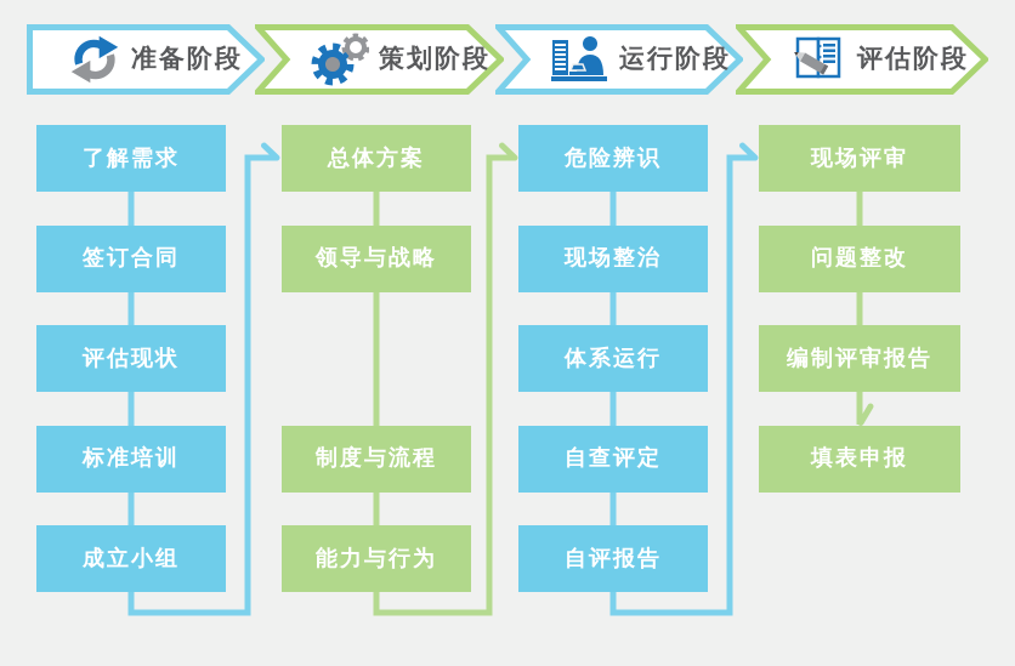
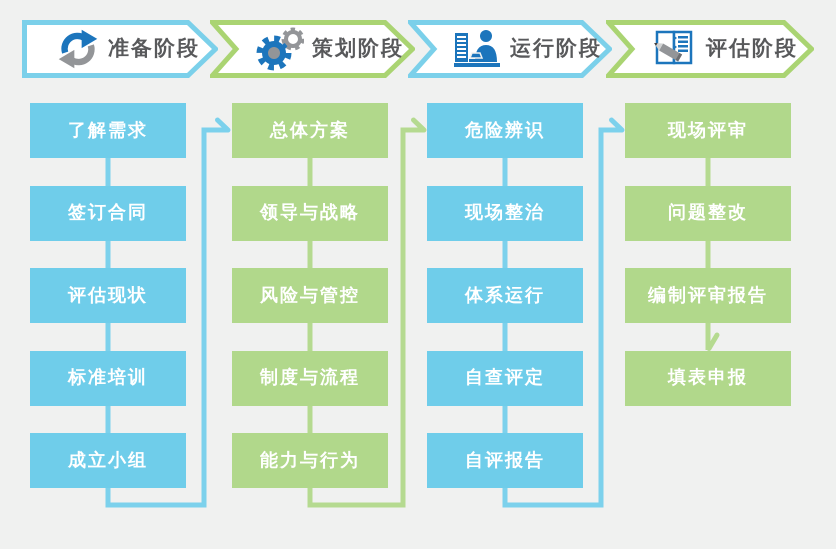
  准备阶段
  策划阶段
  运行阶段
  评估阶段
  了解需求
  签订合同
  评估现状
  标准培训
  成立小组
  总体方案
  领导与战略
+ 风险与管控
  制度与流程
  能力与行为
  危险辨识
  现场整治
  体系运行
  自查评定
  自评报告
  现场评审
  问题整改
  编制评审报告
  填表申报
